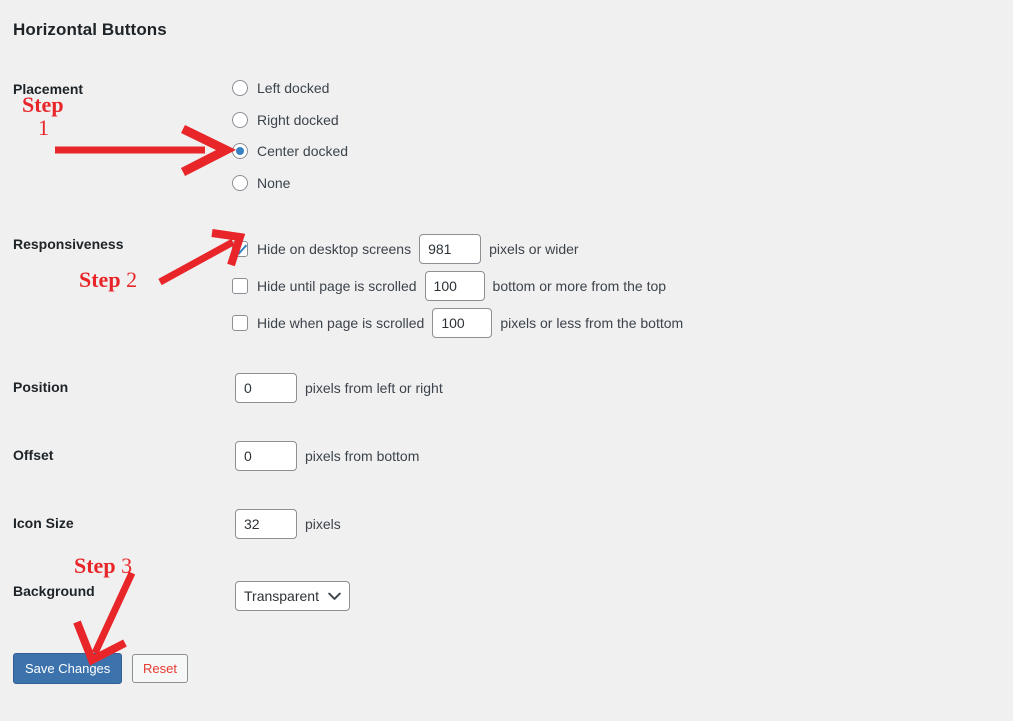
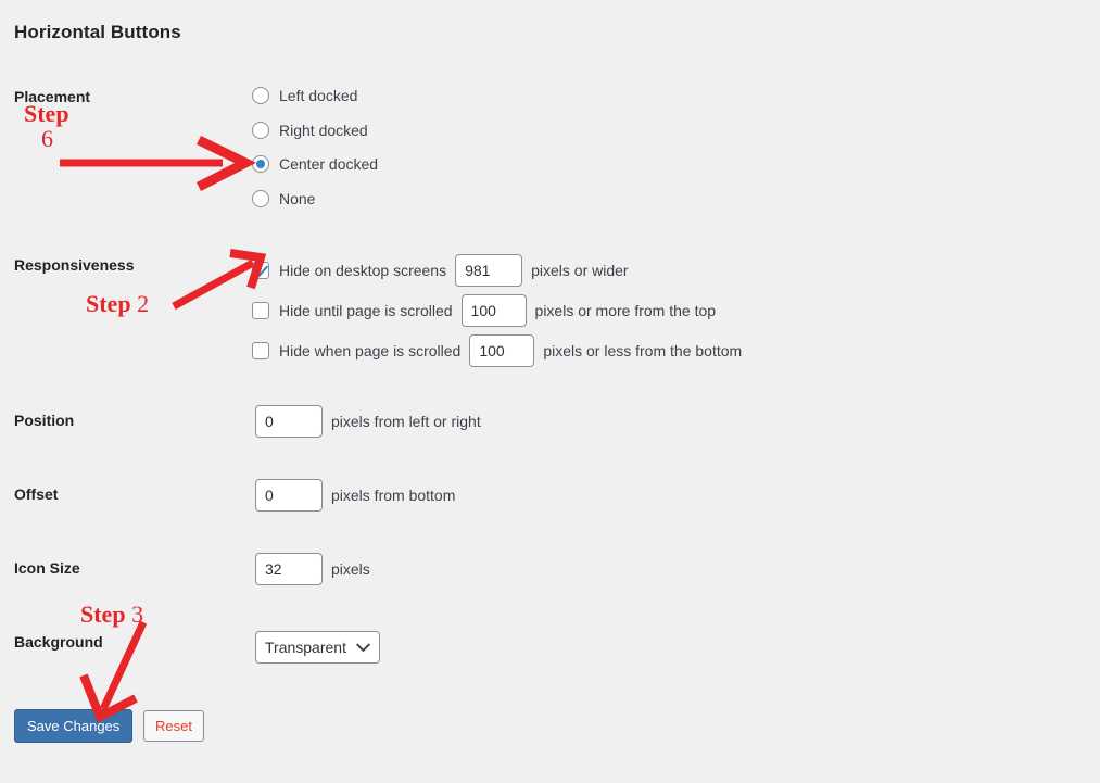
  Horizontal Buttons
  Placement
  Left docked
  Right docked
  Center docked
  None
  Responsiveness
  Hide on desktop screens
  981
  pixels or wider
  Hide until page is scrolled
  100
- bottom or more from the top
+ pixels or more from the top
  Hide when page is scrolled
  100
  pixels or less from the bottom
  Position
  0
  pixels from left or right
  Offset
  0
  pixels from bottom
  Icon Size
  32
  pixels
  Background
  Transparent
  Save Changes
  Reset
  Step
- 1
+ 6
  Step 2
  Step 3
